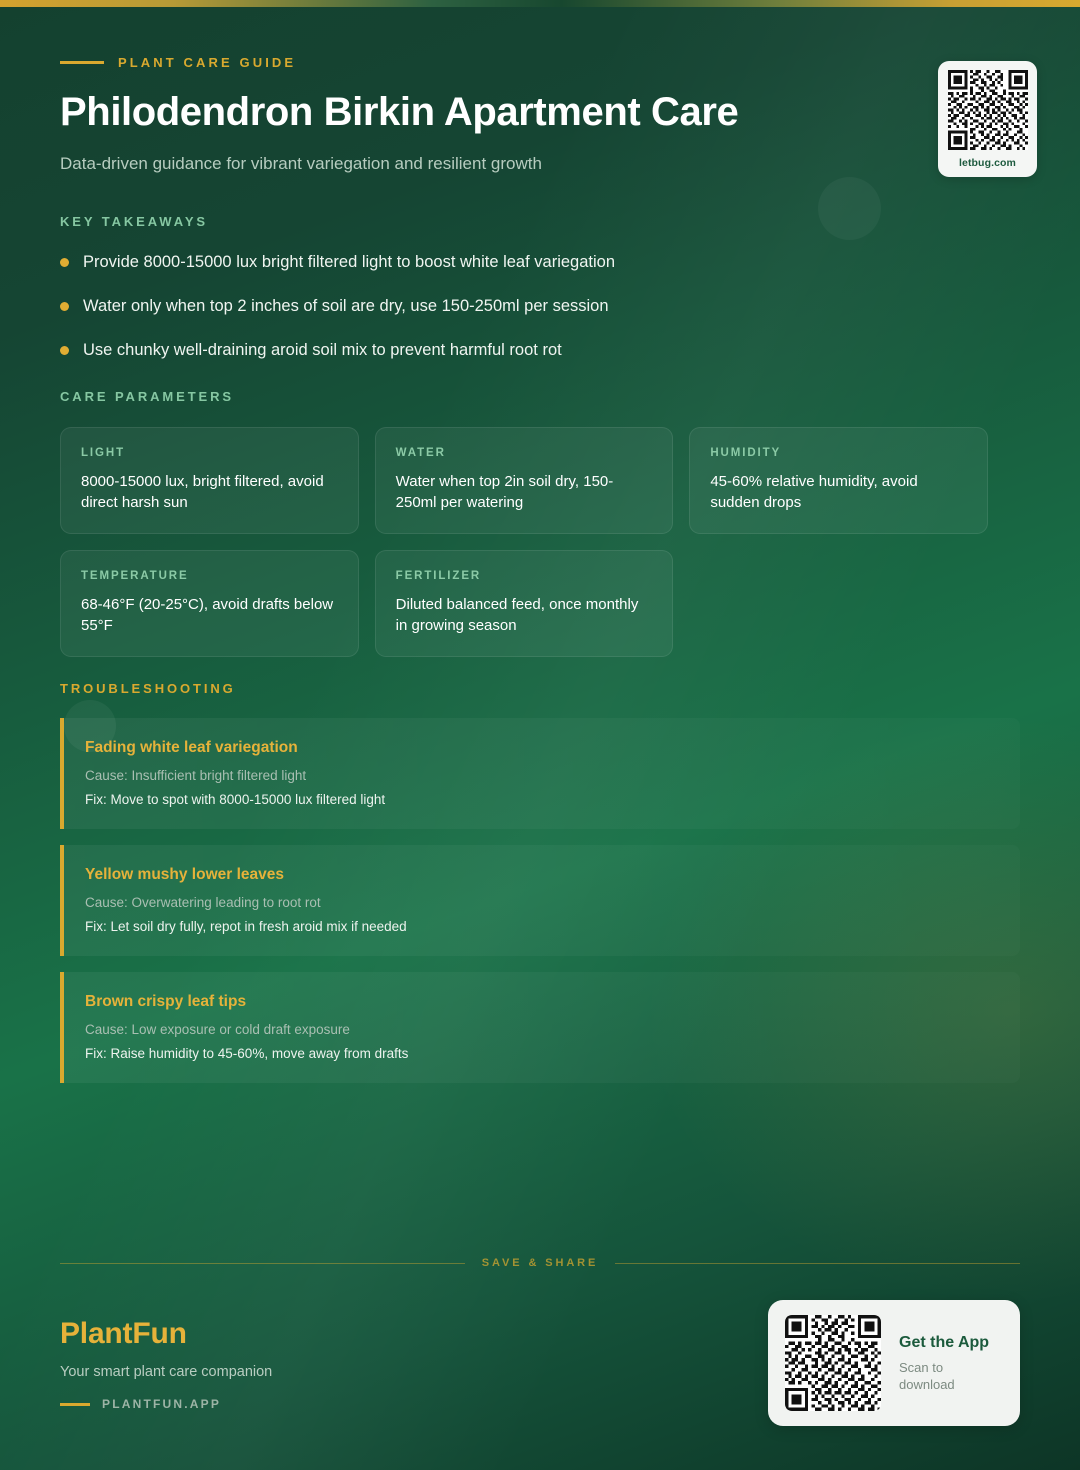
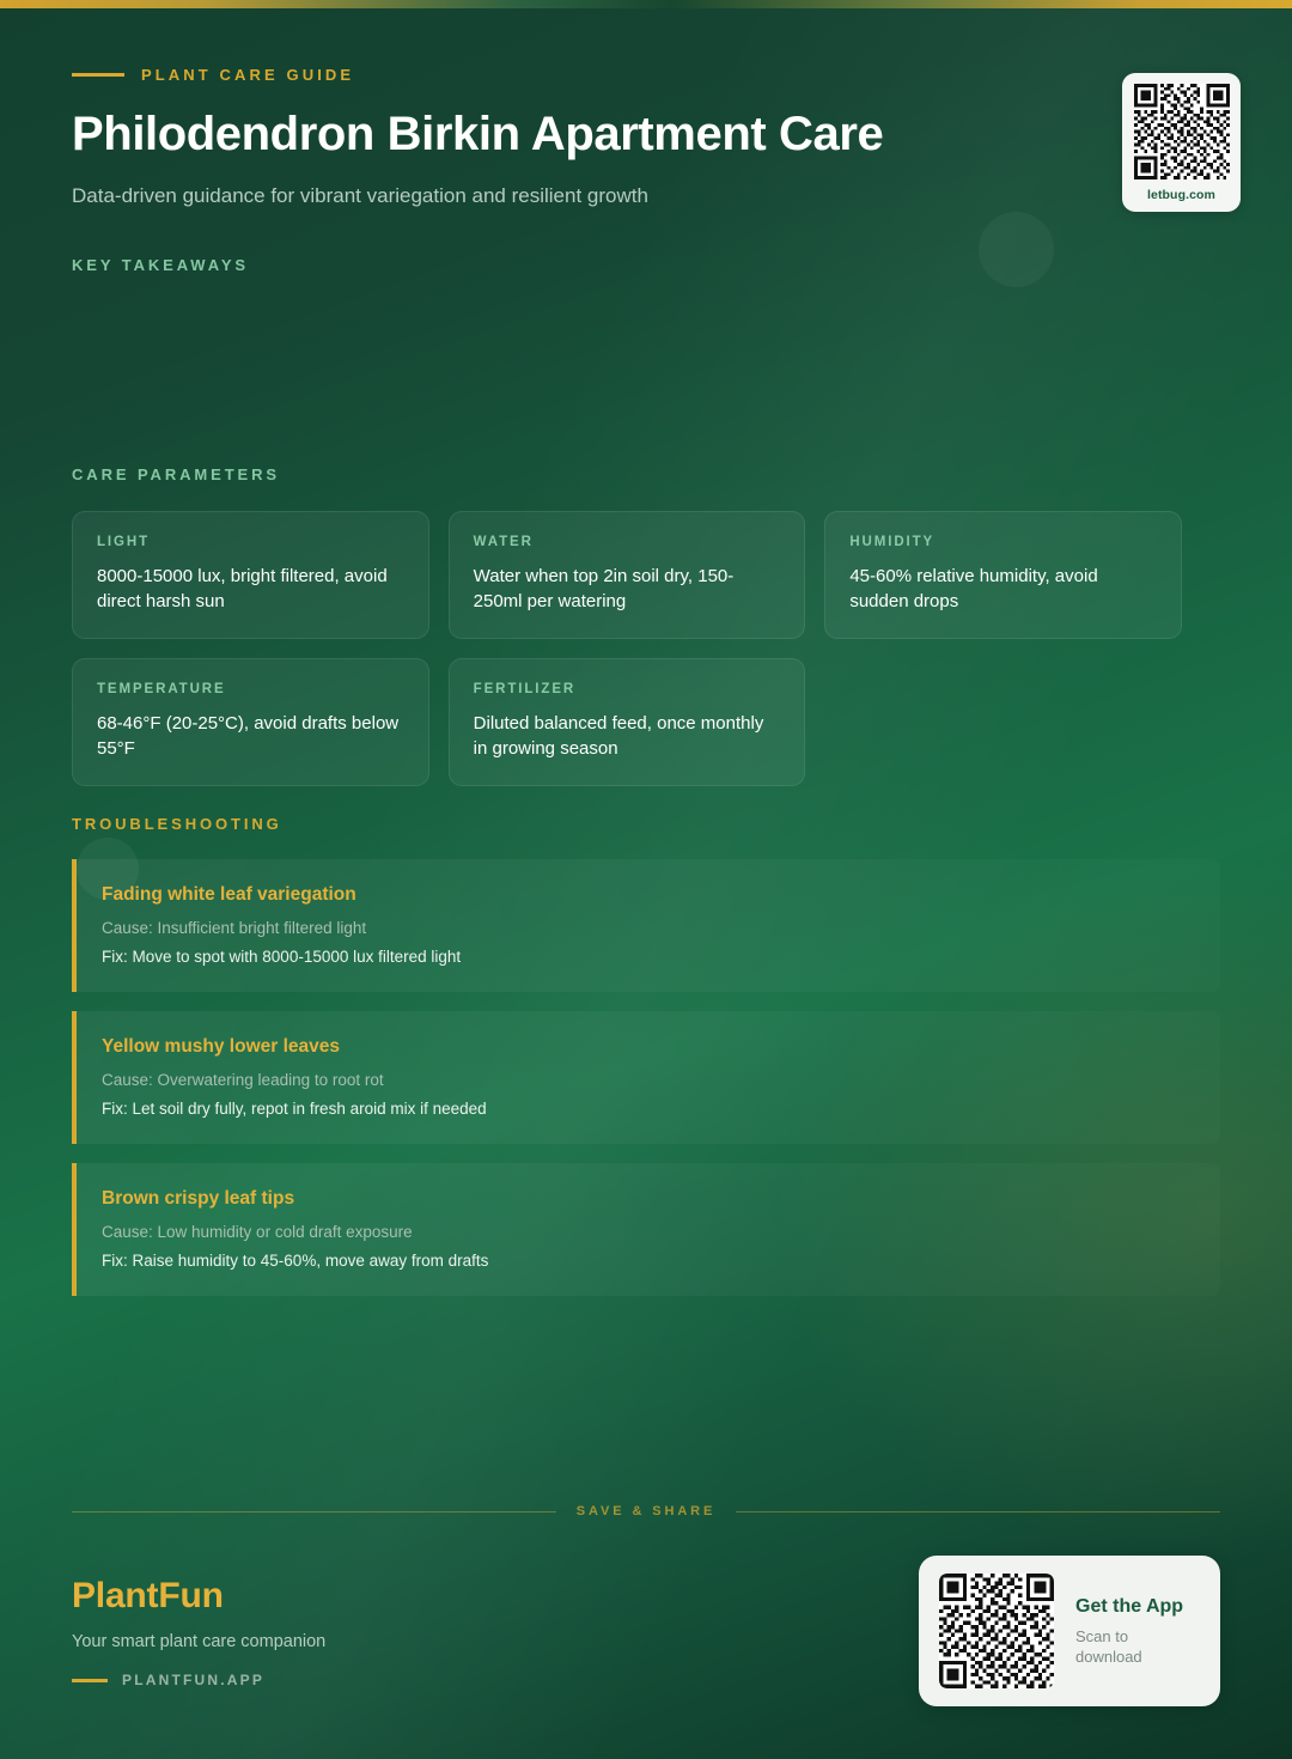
  PLANT CARE GUIDE
  Philodendron Birkin Apartment Care
  Data-driven guidance for vibrant variegation and resilient growth
  letbug.com
  KEY TAKEAWAYS
- Provide 8000-15000 lux bright filtered light to boost white leaf variegation
- Water only when top 2 inches of soil are dry, use 150-250ml per session
- Use chunky well-draining aroid soil mix to prevent harmful root rot
  CARE PARAMETERS
  LIGHT
  8000-15000 lux, bright filtered, avoid direct harsh sun
  WATER
  Water when top 2in soil dry, 150-250ml per watering
  HUMIDITY
  45-60% relative humidity, avoid sudden drops
  TEMPERATURE
  68-46°F (20-25°C), avoid drafts below 55°F
  FERTILIZER
  Diluted balanced feed, once monthly in growing season
  TROUBLESHOOTING
  Fading white leaf variegation
  Cause: Insufficient bright filtered light
  Fix: Move to spot with 8000-15000 lux filtered light
  Yellow mushy lower leaves
  Cause: Overwatering leading to root rot
  Fix: Let soil dry fully, repot in fresh aroid mix if needed
  Brown crispy leaf tips
- Cause: Low exposure or cold draft exposure
+ Cause: Low humidity or cold draft exposure
  Fix: Raise humidity to 45-60%, move away from drafts
  SAVE & SHARE
  PlantFun
  Your smart plant care companion
  PLANTFUN.APP
  Get the App
  Scan to download
